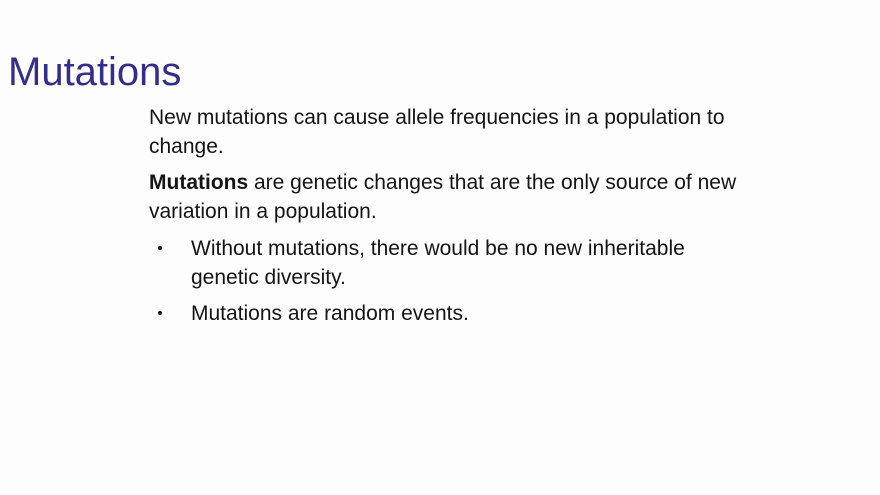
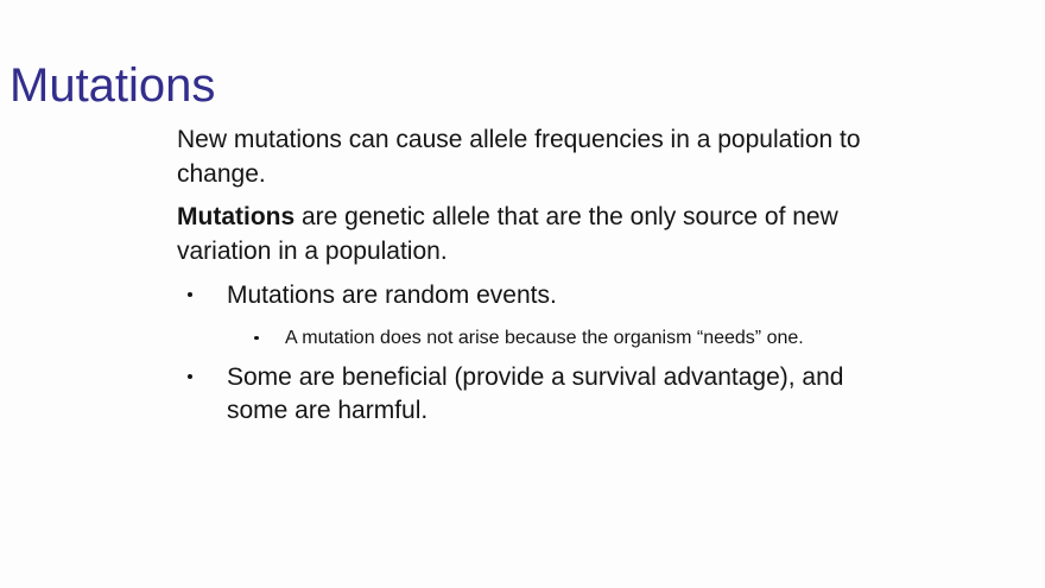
  Mutations
  New mutations can cause allele frequencies in a population to change.
- Mutations are genetic changes that are the only source of new variation in a population.
+ Mutations are genetic allele that are the only source of new variation in a population.
- Without mutations, there would be no new inheritable genetic diversity.
  Mutations are random events.
+ A mutation does not arise because the organism “needs” one.
+ Some are beneficial (provide a survival advantage), and some are harmful.
